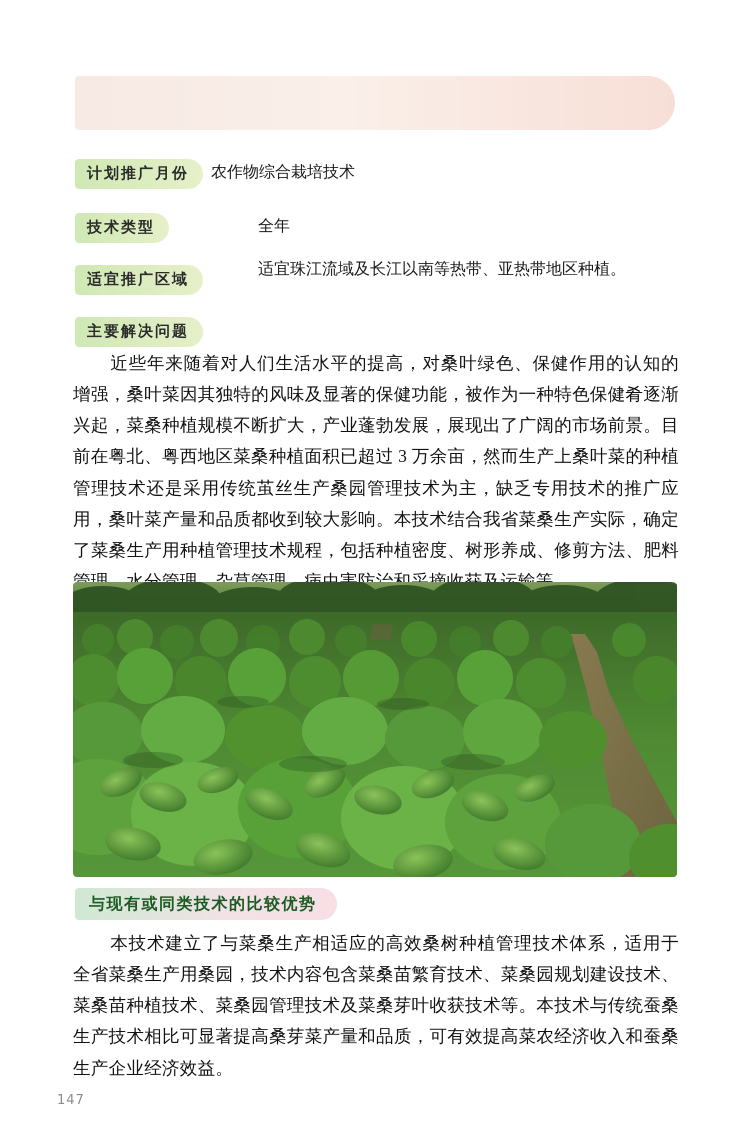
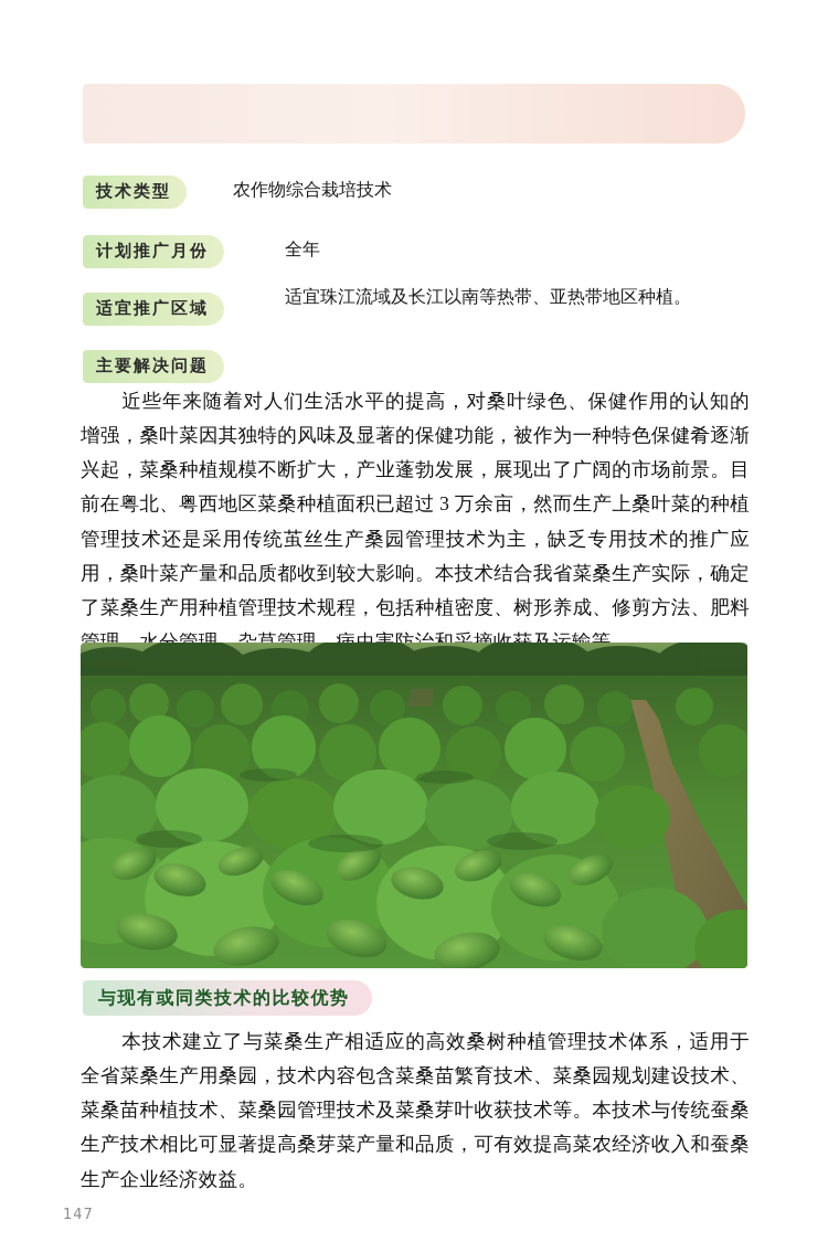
- 计划推广月份
+ 技术类型
  农作物综合栽培技术
- 技术类型
+ 计划推广月份
  全年
  适宜推广区域
  适宜珠江流域及长江以南等热带、亚热带地区种植。
  主要解决问题
  近些年来随着对人们生活水平的提高，对桑叶绿色、保健作用的认知的增强，桑叶菜因其独特的风味及显著的保健功能，被作为一种特色保健肴逐渐兴起，菜桑种植规模不断扩大，产业蓬勃发展，展现出了广阔的市场前景。目前在粤北、粤西地区菜桑种植面积已超过 3 万余亩，然而生产上桑叶菜的种植管理技术还是采用传统茧丝生产桑园管理技术为主，缺乏专用技术的推广应用，桑叶菜产量和品质都收到较大影响。本技术结合我省菜桑生产实际，确定了菜桑生产用种植管理技术规程，包括种植密度、树形养成、修剪方法、肥料管理、水分管理、杂草管理、病虫害防治和采摘收获及运输等。
  与现有或同类技术的比较优势
  本技术建立了与菜桑生产相适应的高效桑树种植管理技术体系，适用于全省菜桑生产用桑园，技术内容包含菜桑苗繁育技术、菜桑园规划建设技术、菜桑苗种植技术、菜桑园管理技术及菜桑芽叶收获技术等。本技术与传统蚕桑生产技术相比可显著提高桑芽菜产量和品质，可有效提高菜农经济收入和蚕桑生产企业经济效益。
  147
